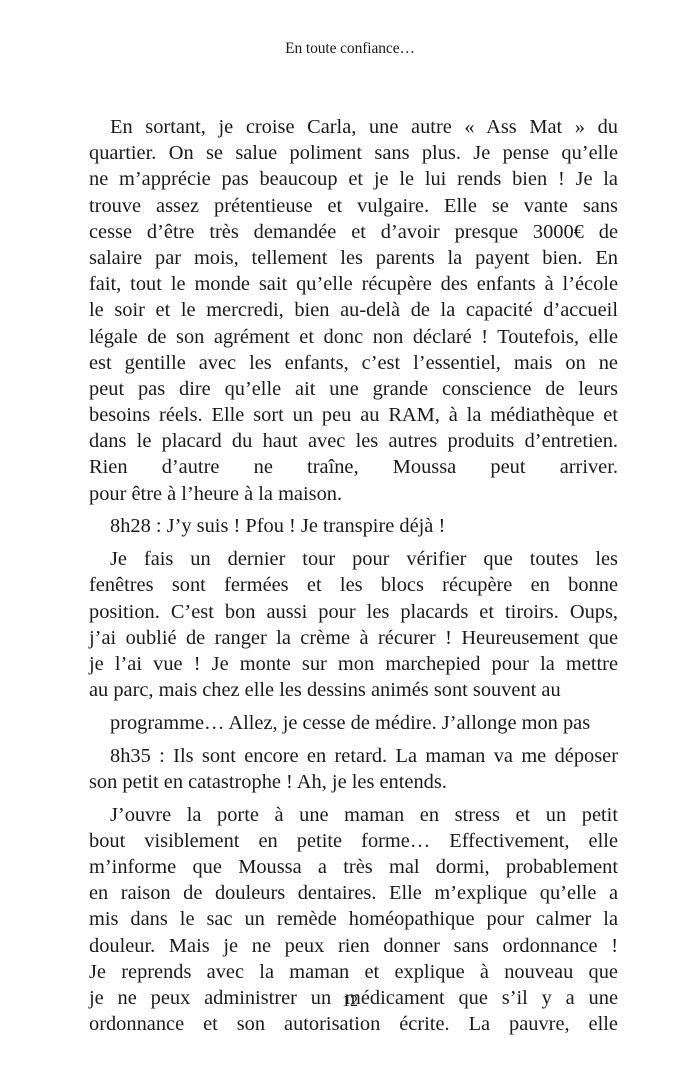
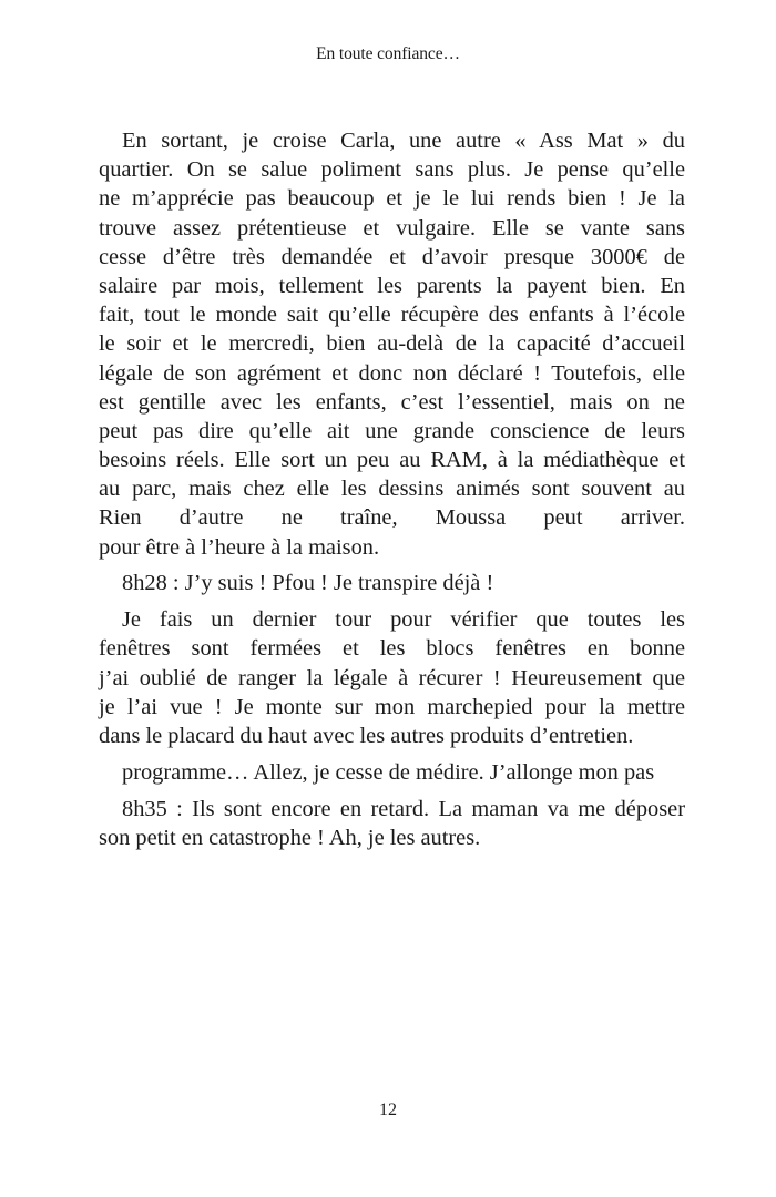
  En toute confiance…
  En sortant, je croise Carla, une autre « Ass Mat » du
  quartier. On se salue poliment sans plus. Je pense qu’elle
  ne m’apprécie pas beaucoup et je le lui rends bien ! Je la
  trouve assez prétentieuse et vulgaire. Elle se vante sans
  cesse d’être très demandée et d’avoir presque 3000€ de
  salaire par mois, tellement les parents la payent bien. En
  fait, tout le monde sait qu’elle récupère des enfants à l’école
  le soir et le mercredi, bien au-delà de la capacité d’accueil
  légale de son agrément et donc non déclaré ! Toutefois, elle
  est gentille avec les enfants, c’est l’essentiel, mais on ne
  peut pas dire qu’elle ait une grande conscience de leurs
  besoins réels. Elle sort un peu au RAM, à la médiathèque et
- dans le placard du haut avec les autres produits d’entretien.
+ au parc, mais chez elle les dessins animés sont souvent au
  Rien d’autre ne traîne, Moussa peut arriver.
  pour être à l’heure à la maison.
  8h28 : J’y suis ! Pfou ! Je transpire déjà !
  Je fais un dernier tour pour vérifier que toutes les
- fenêtres sont fermées et les blocs récupère en bonne
+ fenêtres sont fermées et les blocs fenêtres en bonne
- position. C’est bon aussi pour les placards et tiroirs. Oups,
- j’ai oublié de ranger la crème à récurer ! Heureusement que
+ j’ai oublié de ranger la légale à récurer ! Heureusement que
  je l’ai vue ! Je monte sur mon marchepied pour la mettre
- au parc, mais chez elle les dessins animés sont souvent au
+ dans le placard du haut avec les autres produits d’entretien.
  programme… Allez, je cesse de médire. J’allonge mon pas
  8h35 : Ils sont encore en retard. La maman va me déposer
- son petit en catastrophe ! Ah, je les entends.
+ son petit en catastrophe ! Ah, je les autres.
- J’ouvre la porte à une maman en stress et un petit
- bout visiblement en petite forme… Effectivement, elle
- m’informe que Moussa a très mal dormi, probablement
- en raison de douleurs dentaires. Elle m’explique qu’elle a
- mis dans le sac un remède homéopathique pour calmer la
- douleur. Mais je ne peux rien donner sans ordonnance !
- Je reprends avec la maman et explique à nouveau que
- je ne peux administrer un médicament que s’il y a une
- ordonnance et son autorisation écrite. La pauvre, elle
  12
